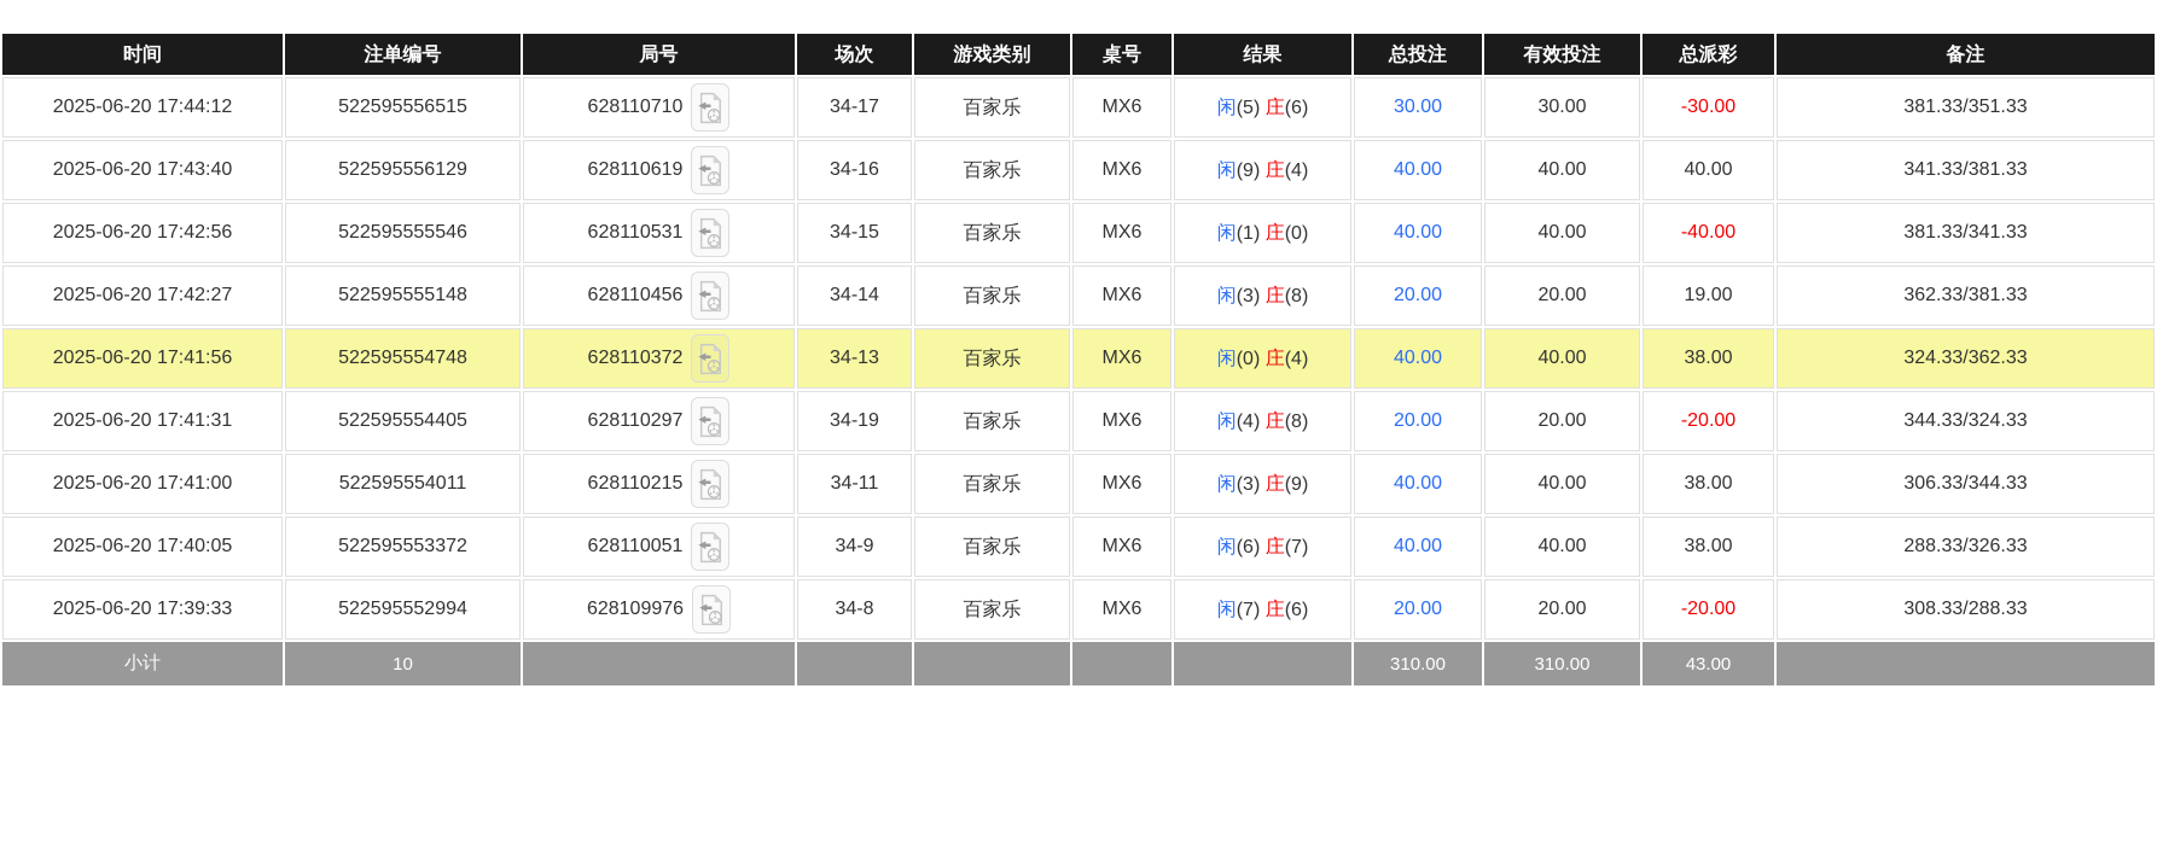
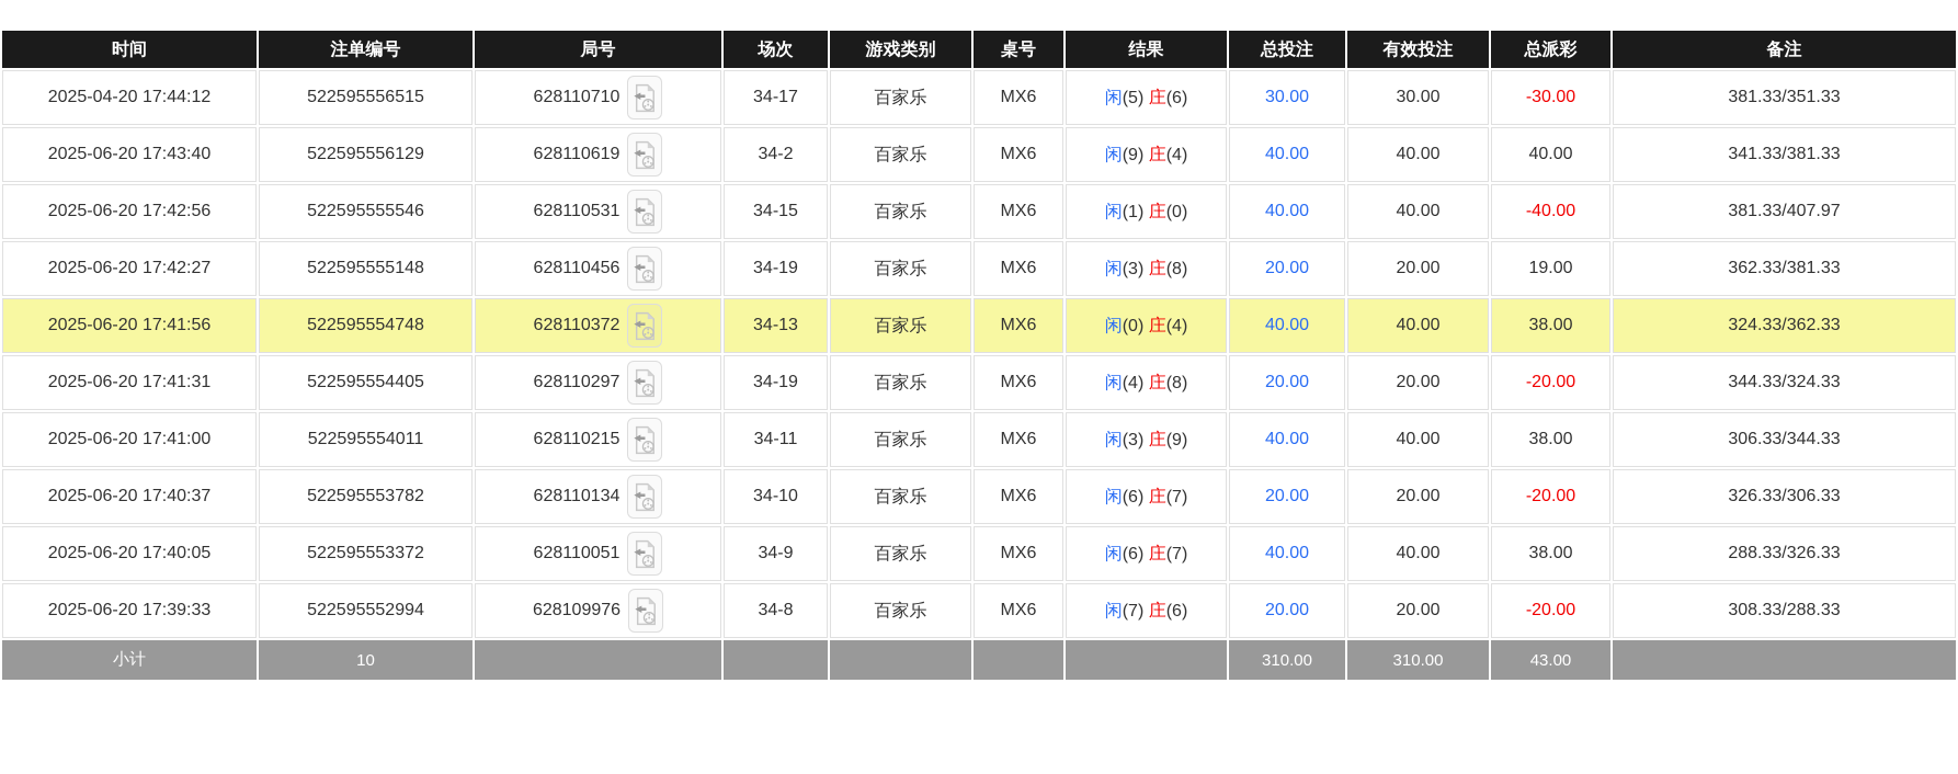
  时间	注单编号	局号	场次	游戏类别	桌号	结果	总投注	有效投注	总派彩	备注
- 2025-06-20 17:44:12	522595556515	628110710	34-17	百家乐	MX6	闲(5) 庄(6)	30.00	30.00	-30.00	381.33/351.33
+ 2025-04-20 17:44:12	522595556515	628110710	34-17	百家乐	MX6	闲(5) 庄(6)	30.00	30.00	-30.00	381.33/351.33
- 2025-06-20 17:43:40	522595556129	628110619	34-16	百家乐	MX6	闲(9) 庄(4)	40.00	40.00	40.00	341.33/381.33
+ 2025-06-20 17:43:40	522595556129	628110619	34-2	百家乐	MX6	闲(9) 庄(4)	40.00	40.00	40.00	341.33/381.33
- 2025-06-20 17:42:56	522595555546	628110531	34-15	百家乐	MX6	闲(1) 庄(0)	40.00	40.00	-40.00	381.33/341.33
+ 2025-06-20 17:42:56	522595555546	628110531	34-15	百家乐	MX6	闲(1) 庄(0)	40.00	40.00	-40.00	381.33/407.97
- 2025-06-20 17:42:27	522595555148	628110456	34-14	百家乐	MX6	闲(3) 庄(8)	20.00	20.00	19.00	362.33/381.33
+ 2025-06-20 17:42:27	522595555148	628110456	34-19	百家乐	MX6	闲(3) 庄(8)	20.00	20.00	19.00	362.33/381.33
  2025-06-20 17:41:56	522595554748	628110372	34-13	百家乐	MX6	闲(0) 庄(4)	40.00	40.00	38.00	324.33/362.33
  2025-06-20 17:41:31	522595554405	628110297	34-19	百家乐	MX6	闲(4) 庄(8)	20.00	20.00	-20.00	344.33/324.33
  2025-06-20 17:41:00	522595554011	628110215	34-11	百家乐	MX6	闲(3) 庄(9)	40.00	40.00	38.00	306.33/344.33
+ 2025-06-20 17:40:37	522595553782	628110134	34-10	百家乐	MX6	闲(6) 庄(7)	20.00	20.00	-20.00	326.33/306.33
  2025-06-20 17:40:05	522595553372	628110051	34-9	百家乐	MX6	闲(6) 庄(7)	40.00	40.00	38.00	288.33/326.33
  2025-06-20 17:39:33	522595552994	628109976	34-8	百家乐	MX6	闲(7) 庄(6)	20.00	20.00	-20.00	308.33/288.33
  小计	10						310.00	310.00	43.00
